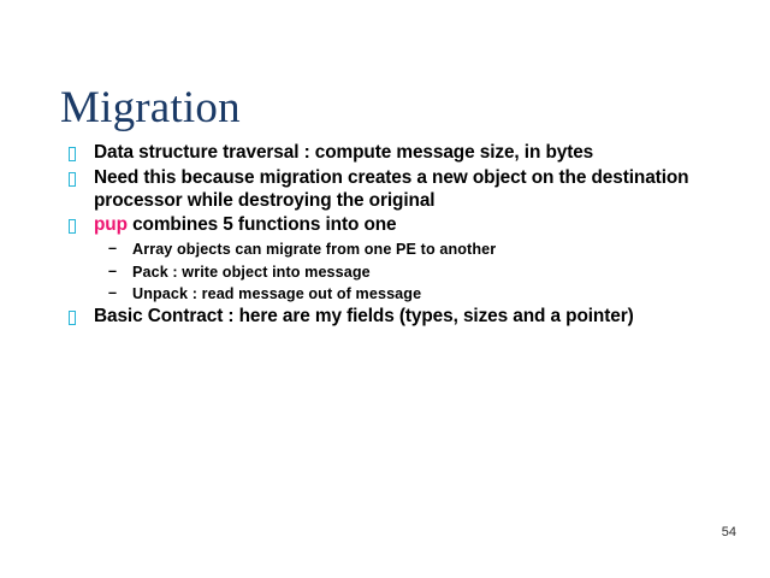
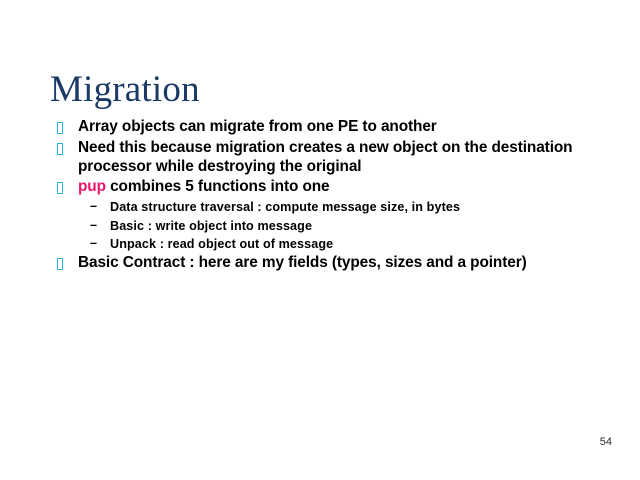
  Migration
- Data structure traversal : compute message size, in bytes
+ Array objects can migrate from one PE to another
  Need this because migration creates a new object on the destination processor while destroying the original
  pup combines 5 functions into one
  –
- Array objects can migrate from one PE to another
+ Data structure traversal : compute message size, in bytes
  –
- Pack : write object into message
+ Basic : write object into message
  –
- Unpack : read message out of message
+ Unpack : read object out of message
  Basic Contract : here are my fields (types, sizes and a pointer)
  54
